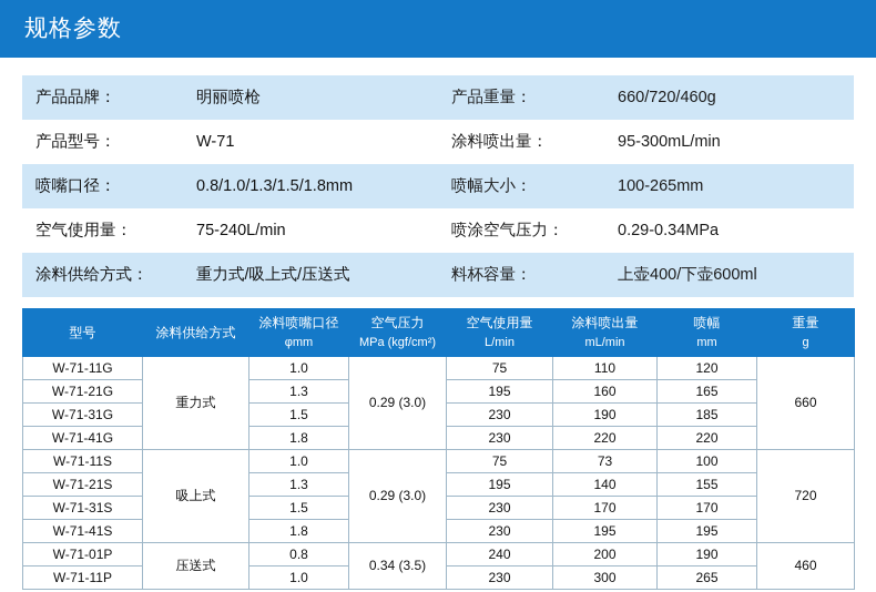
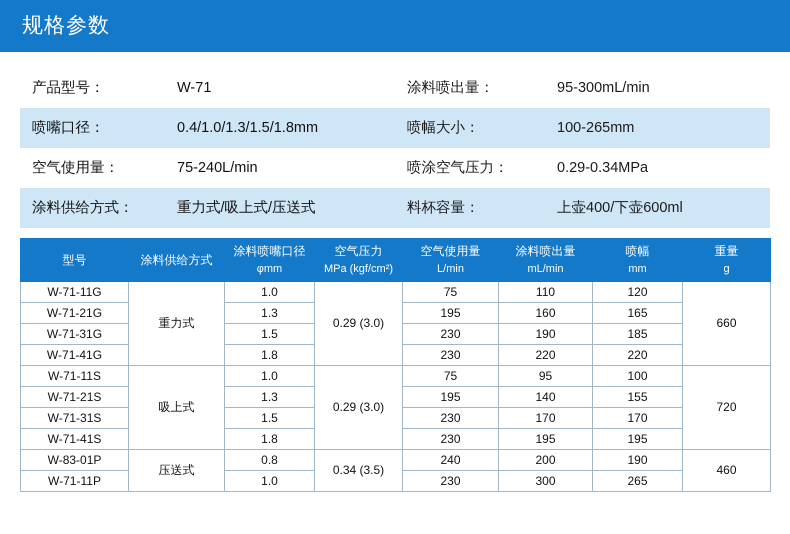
  规格参数
- 产品品牌：	明丽喷枪	产品重量：	660/720/460g
  产品型号：	W-71	涂料喷出量：	95-300mL/min
- 喷嘴口径：	0.8/1.0/1.3/1.5/1.8mm	喷幅大小：	100-265mm
+ 喷嘴口径：	0.4/1.0/1.3/1.5/1.8mm	喷幅大小：	100-265mm
  空气使用量：	75-240L/min	喷涂空气压力：	0.29-0.34MPa
  涂料供给方式：	重力式/吸上式/压送式	料杯容量：	上壶400/下壶600ml
  型号	涂料供给方式	涂料喷嘴口径 φmm	空气压力 MPa (kgf/cm²)	空气使用量 L/min	涂料喷出量 mL/min	喷幅 mm	重量 g
  W-71-11G	重力式	1.0	0.29 (3.0)	75	110	120	660
  W-71-21G	1.3	195	160	165
  W-71-31G	1.5	230	190	185
  W-71-41G	1.8	230	220	220
- W-71-11S	吸上式	1.0	0.29 (3.0)	75	73	100	720
+ W-71-11S	吸上式	1.0	0.29 (3.0)	75	95	100	720
  W-71-21S	1.3	195	140	155
  W-71-31S	1.5	230	170	170
  W-71-41S	1.8	230	195	195
- W-71-01P	压送式	0.8	0.34 (3.5)	240	200	190	460
+ W-83-01P	压送式	0.8	0.34 (3.5)	240	200	190	460
  W-71-11P	1.0	230	300	265
